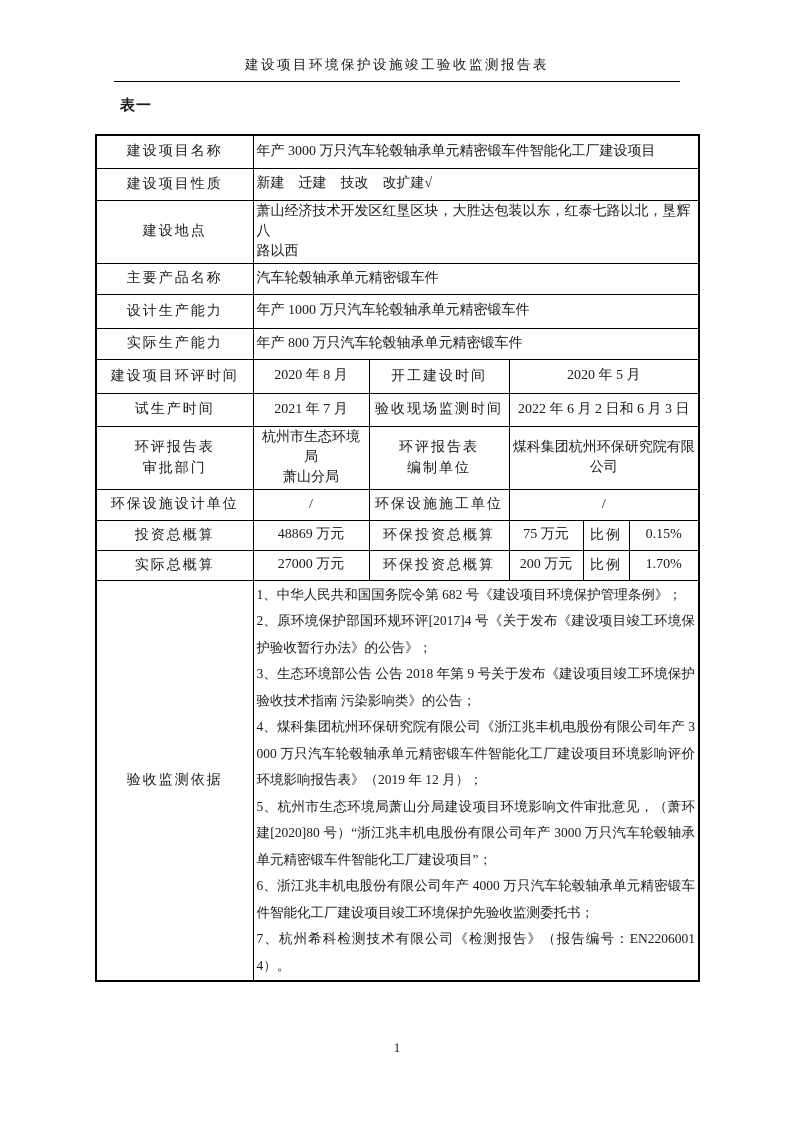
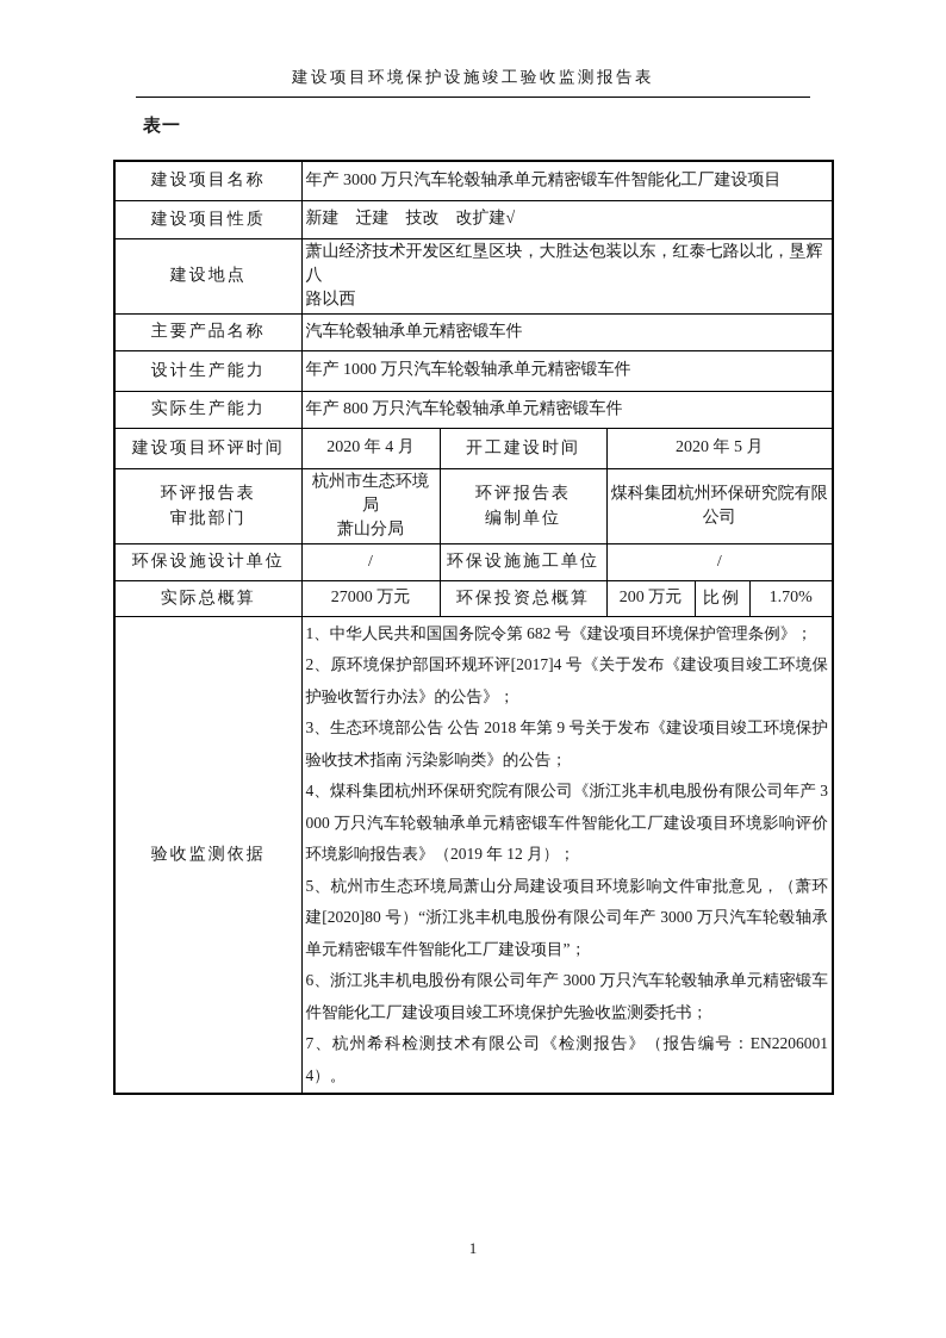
  建设项目环境保护设施竣工验收监测报告表
  表一
  建设项目名称	年产 3000 万只汽车轮毂轴承单元精密锻车件智能化工厂建设项目
  建设项目性质	新建 迁建 技改 改扩建√
  建设地点	萧山经济技术开发区红垦区块，大胜达包装以东，红泰七路以北，垦辉八 路以西
  主要产品名称	汽车轮毂轴承单元精密锻车件
  设计生产能力	年产 1000 万只汽车轮毂轴承单元精密锻车件
  实际生产能力	年产 800 万只汽车轮毂轴承单元精密锻车件
- 建设项目环评时间	2020 年 8 月	开工建设时间	2020 年 5 月
+ 建设项目环评时间	2020 年 4 月	开工建设时间	2020 年 5 月
- 试生产时间	2021 年 7 月	验收现场监测时间	2022 年 6 月 2 日和 6 月 3 日
  环评报告表 审批部门	杭州市生态环境局 萧山分局	环评报告表 编制单位	煤科集团杭州环保研究院有限 公司
  环保设施设计单位	/	环保设施施工单位	/
- 投资总概算	48869 万元	环保投资总概算	75 万元	比例	0.15%
  实际总概算	27000 万元	环保投资总概算	200 万元	比例	1.70%
- 验收监测依据	1、中华人民共和国国务院令第 682 号《建设项目环境保护管理条例》； 2、原环境保护部国环规环评[2017]4 号《关于发布《建设项目竣工环境保护验收暂行办法》的公告》； 3、生态环境部公告 公告 2018 年第 9 号关于发布《建设项目竣工环境保护验收技术指南 污染影响类》的公告； 4、煤科集团杭州环保研究院有限公司《浙江兆丰机电股份有限公司年产 3000 万只汽车轮毂轴承单元精密锻车件智能化工厂建设项目环境影响评价环境影响报告表》（2019 年 12 月）； 5、杭州市生态环境局萧山分局建设项目环境影响文件审批意见，（萧环建[2020]80 号）“浙江兆丰机电股份有限公司年产 3000 万只汽车轮毂轴承单元精密锻车件智能化工厂建设项目”； 6、浙江兆丰机电股份有限公司年产 4000 万只汽车轮毂轴承单元精密锻车件智能化工厂建设项目竣工环境保护先验收监测委托书； 7、杭州希科检测技术有限公司《检测报告》（报告编号：EN22060014）。
+ 验收监测依据	1、中华人民共和国国务院令第 682 号《建设项目环境保护管理条例》； 2、原环境保护部国环规环评[2017]4 号《关于发布《建设项目竣工环境保护验收暂行办法》的公告》； 3、生态环境部公告 公告 2018 年第 9 号关于发布《建设项目竣工环境保护验收技术指南 污染影响类》的公告； 4、煤科集团杭州环保研究院有限公司《浙江兆丰机电股份有限公司年产 3000 万只汽车轮毂轴承单元精密锻车件智能化工厂建设项目环境影响评价环境影响报告表》（2019 年 12 月）； 5、杭州市生态环境局萧山分局建设项目环境影响文件审批意见，（萧环建[2020]80 号）“浙江兆丰机电股份有限公司年产 3000 万只汽车轮毂轴承单元精密锻车件智能化工厂建设项目”； 6、浙江兆丰机电股份有限公司年产 3000 万只汽车轮毂轴承单元精密锻车件智能化工厂建设项目竣工环境保护先验收监测委托书； 7、杭州希科检测技术有限公司《检测报告》（报告编号：EN22060014）。
  1
